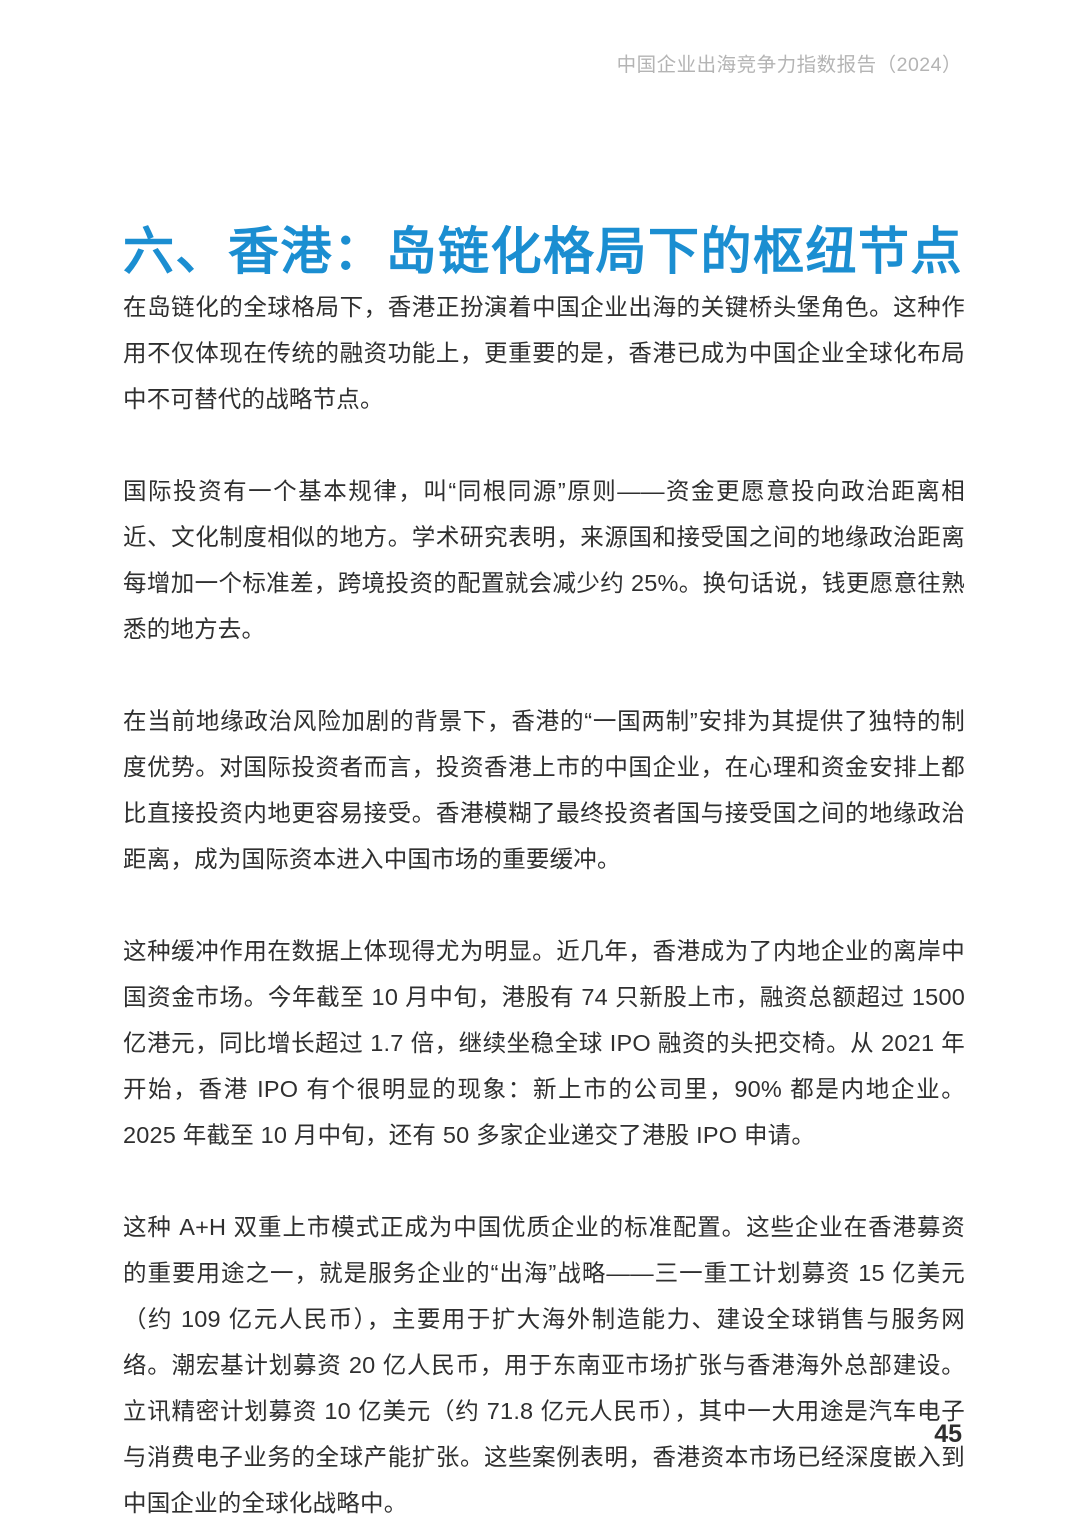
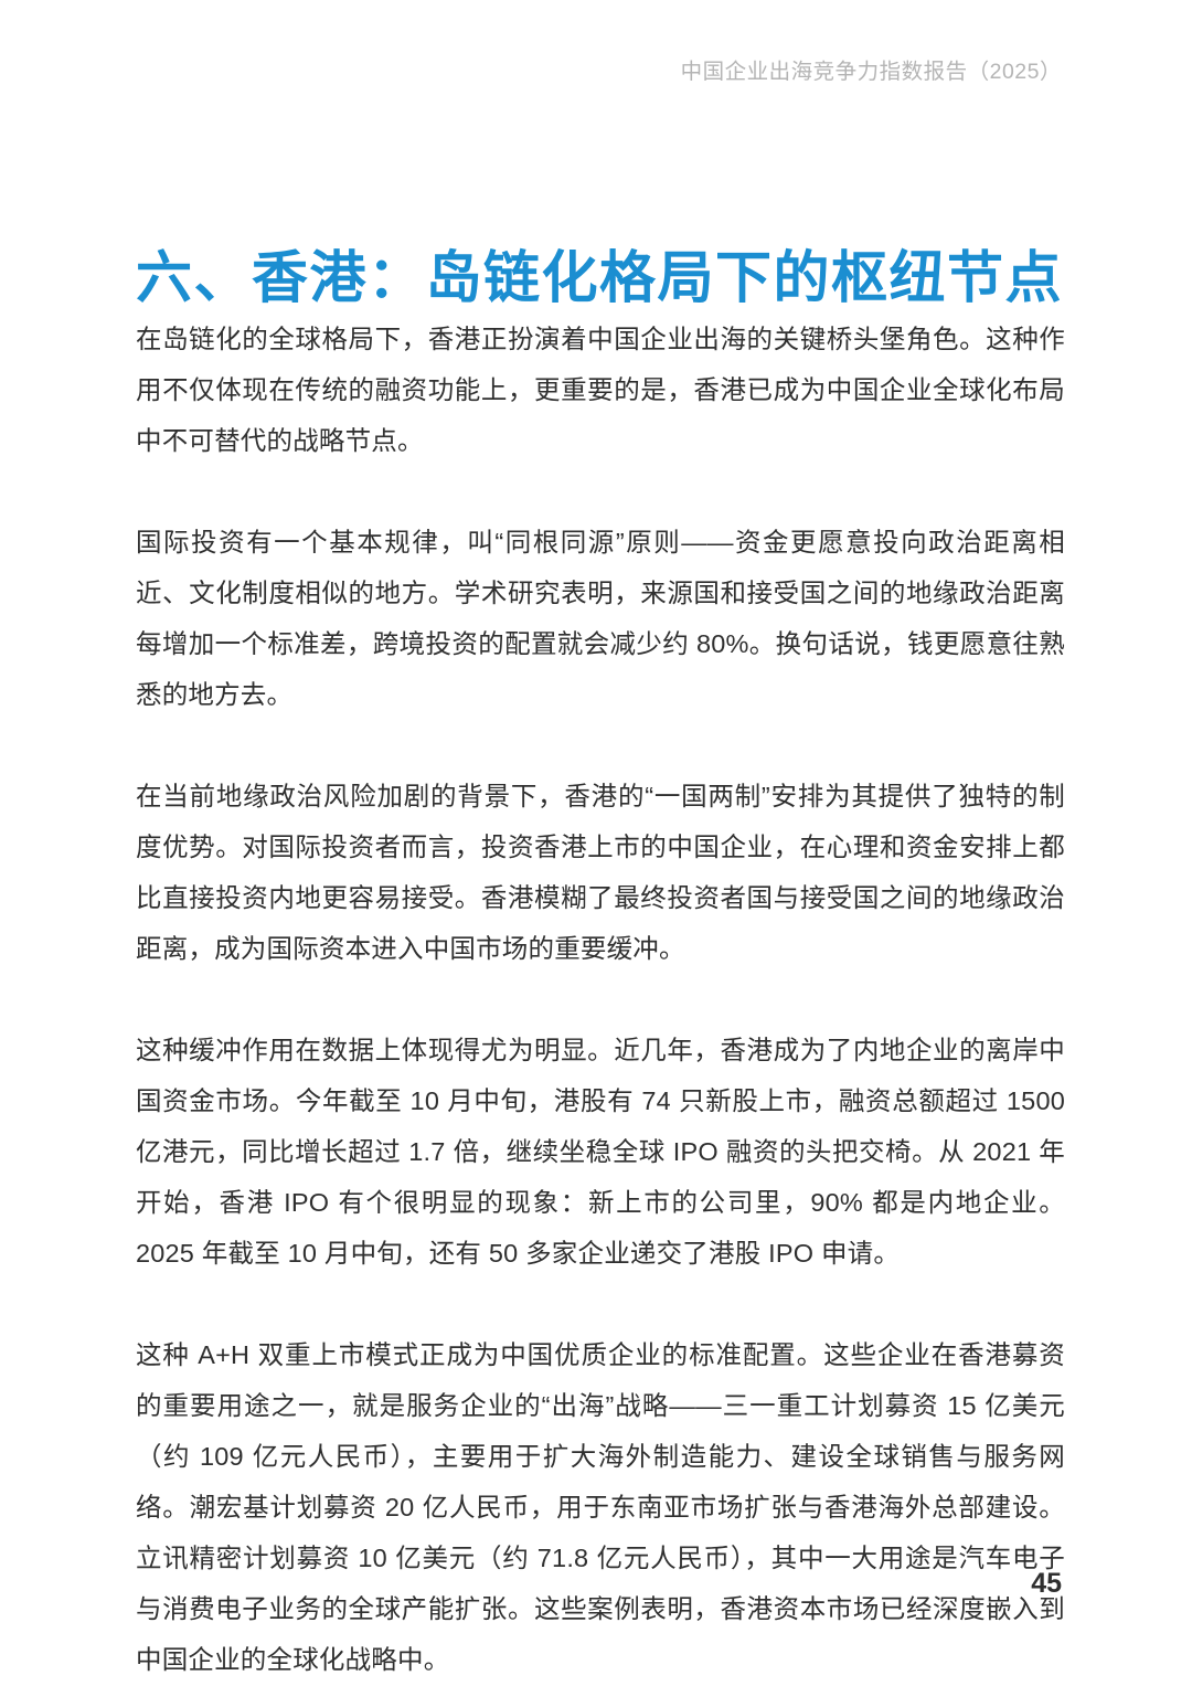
- 中国企业出海竞争力指数报告（2024）
+ 中国企业出海竞争力指数报告（2025）
  六、香港：岛链化格局下的枢纽节点
  在岛链化的全球格局下，香港正扮演着中国企业出海的关键桥头堡角色。这种作用不仅体现在传统的融资功能上，更重要的是，香港已成为中国企业全球化布局中不可替代的战略节点。
- 国际投资有一个基本规律，叫“同根同源”原则——资金更愿意投向政治距离相近、文化制度相似的地方。学术研究表明，来源国和接受国之间的地缘政治距离每增加一个标准差，跨境投资的配置就会减少约 25%。换句话说，钱更愿意往熟悉的地方去。
+ 国际投资有一个基本规律，叫“同根同源”原则——资金更愿意投向政治距离相近、文化制度相似的地方。学术研究表明，来源国和接受国之间的地缘政治距离每增加一个标准差，跨境投资的配置就会减少约 80%。换句话说，钱更愿意往熟悉的地方去。
  在当前地缘政治风险加剧的背景下，香港的“一国两制”安排为其提供了独特的制度优势。对国际投资者而言，投资香港上市的中国企业，在心理和资金安排上都比直接投资内地更容易接受。香港模糊了最终投资者国与接受国之间的地缘政治距离，成为国际资本进入中国市场的重要缓冲。
  这种缓冲作用在数据上体现得尤为明显。近几年，香港成为了内地企业的离岸中国资金市场。今年截至 10 月中旬，港股有 74 只新股上市，融资总额超过 1500 亿港元，同比增长超过 1.7 倍，继续坐稳全球 IPO 融资的头把交椅。从 2021 年开始，香港 IPO 有个很明显的现象：新上市的公司里，90% 都是内地企业。2025 年截至 10 月中旬，还有 50 多家企业递交了港股 IPO 申请。
  这种 A+H 双重上市模式正成为中国优质企业的标准配置。这些企业在香港募资的重要用途之一，就是服务企业的“出海”战略——三一重工计划募资 15 亿美元（约 109 亿元人民币），主要用于扩大海外制造能力、建设全球销售与服务网络。潮宏基计划募资 20 亿人民币，用于东南亚市场扩张与香港海外总部建设。立讯精密计划募资 10 亿美元（约 71.8 亿元人民币），其中一大用途是汽车电子与消费电子业务的全球产能扩张。这些案例表明，香港资本市场已经深度嵌入到中国企业的全球化战略中。
  45
